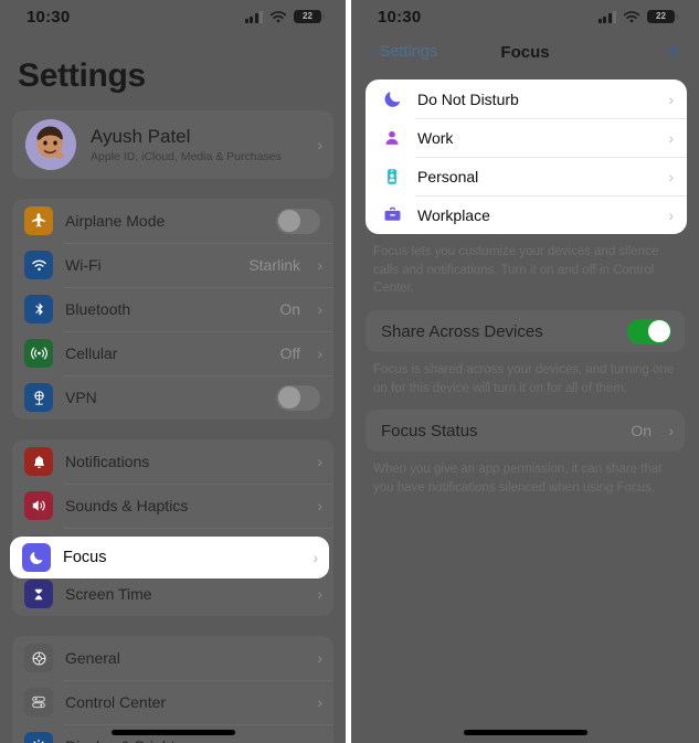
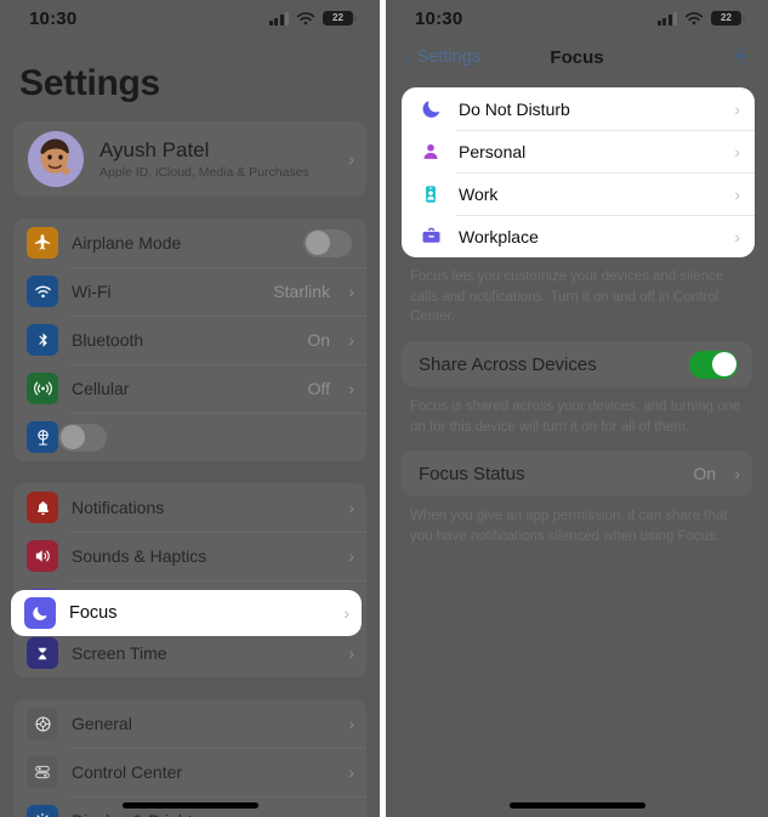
  10:30
  22
  Settings
  Ayush Patel
  Apple ID, iCloud, Media & Purchases
  ›
  Airplane Mode
  Wi-Fi
  Starlink
  ›
  Bluetooth
  On
  ›
  Cellular
  Off
  ›
- VPN
  Notifications
  ›
  Sounds & Haptics
  ›
  Screen Time
  ›
  General
  ›
  Control Center
  ›
  Focus
  ›
  10:30
  22
  ‹
  Settings
  Focus
  +
  Do Not Disturb
  ›
- Work
+ Personal
  ›
- Personal
+ Work
  ›
  Workplace
  ›
  Share Across Devices
  Focus Status
  On
  ›
